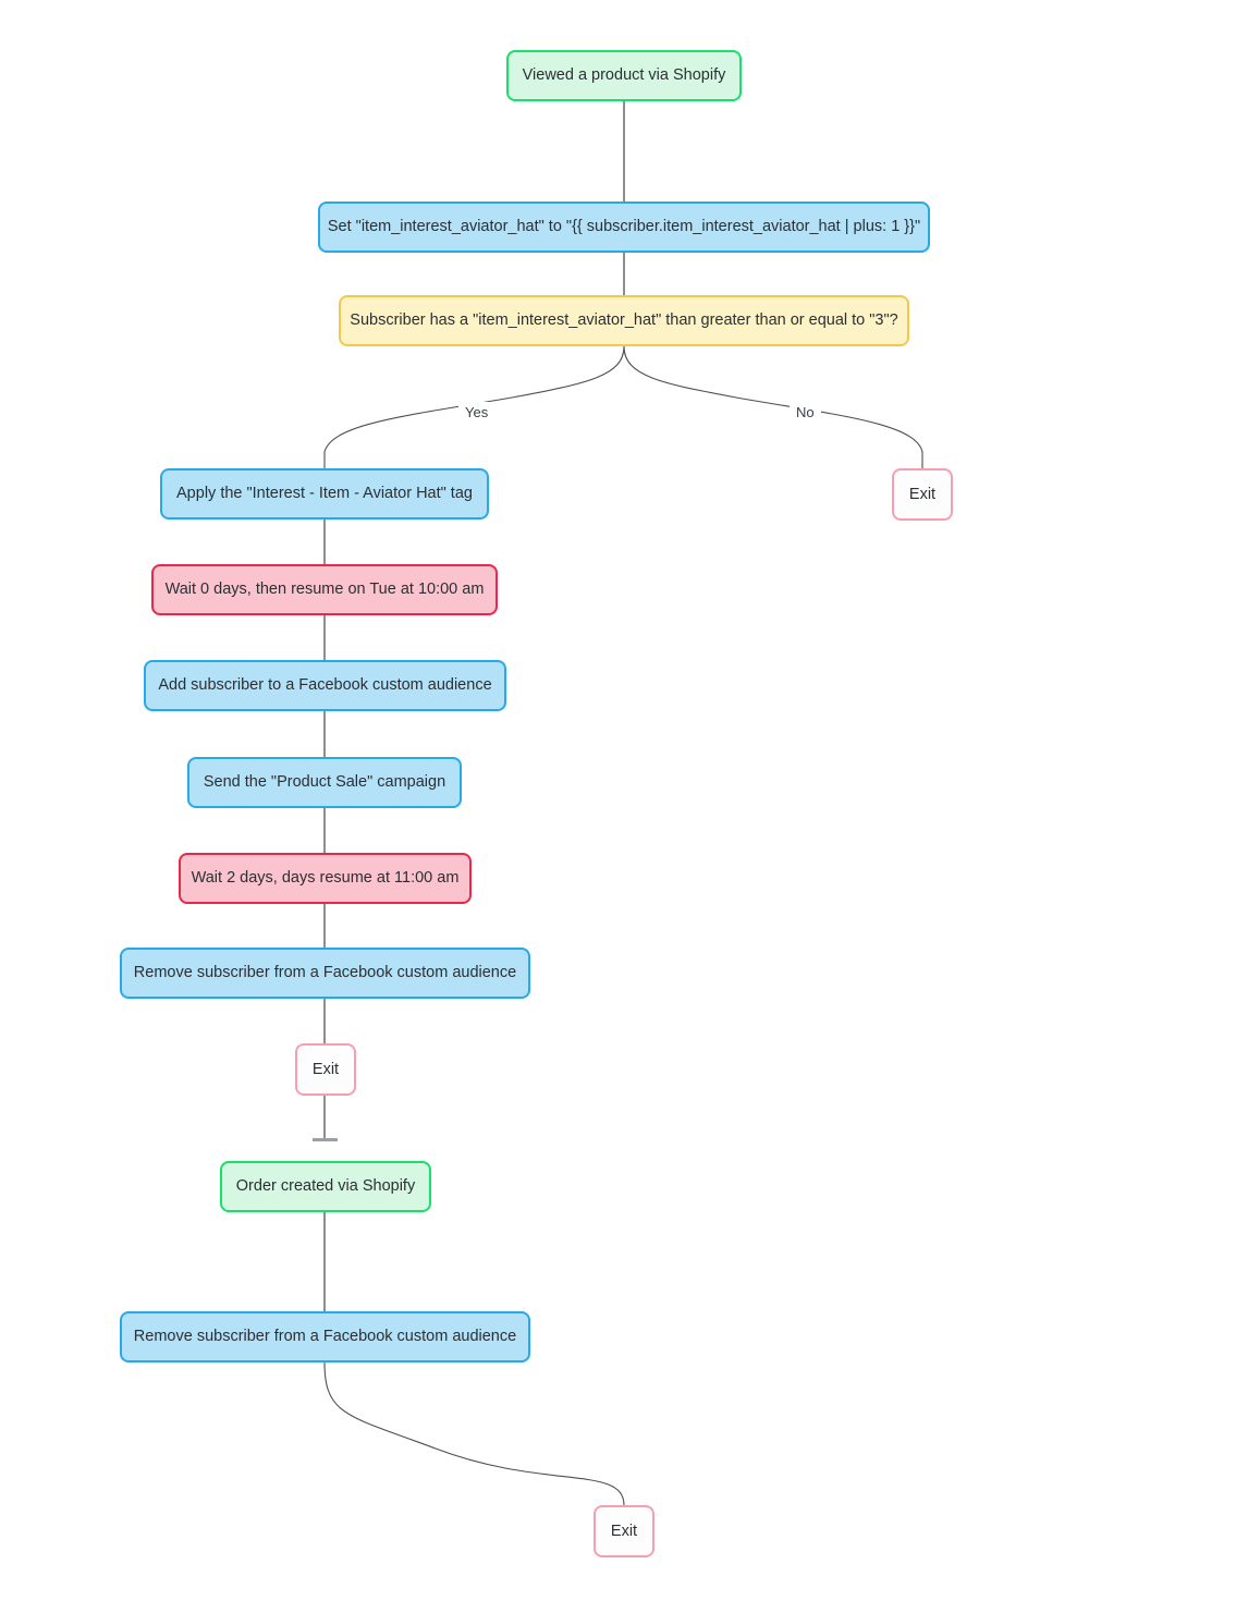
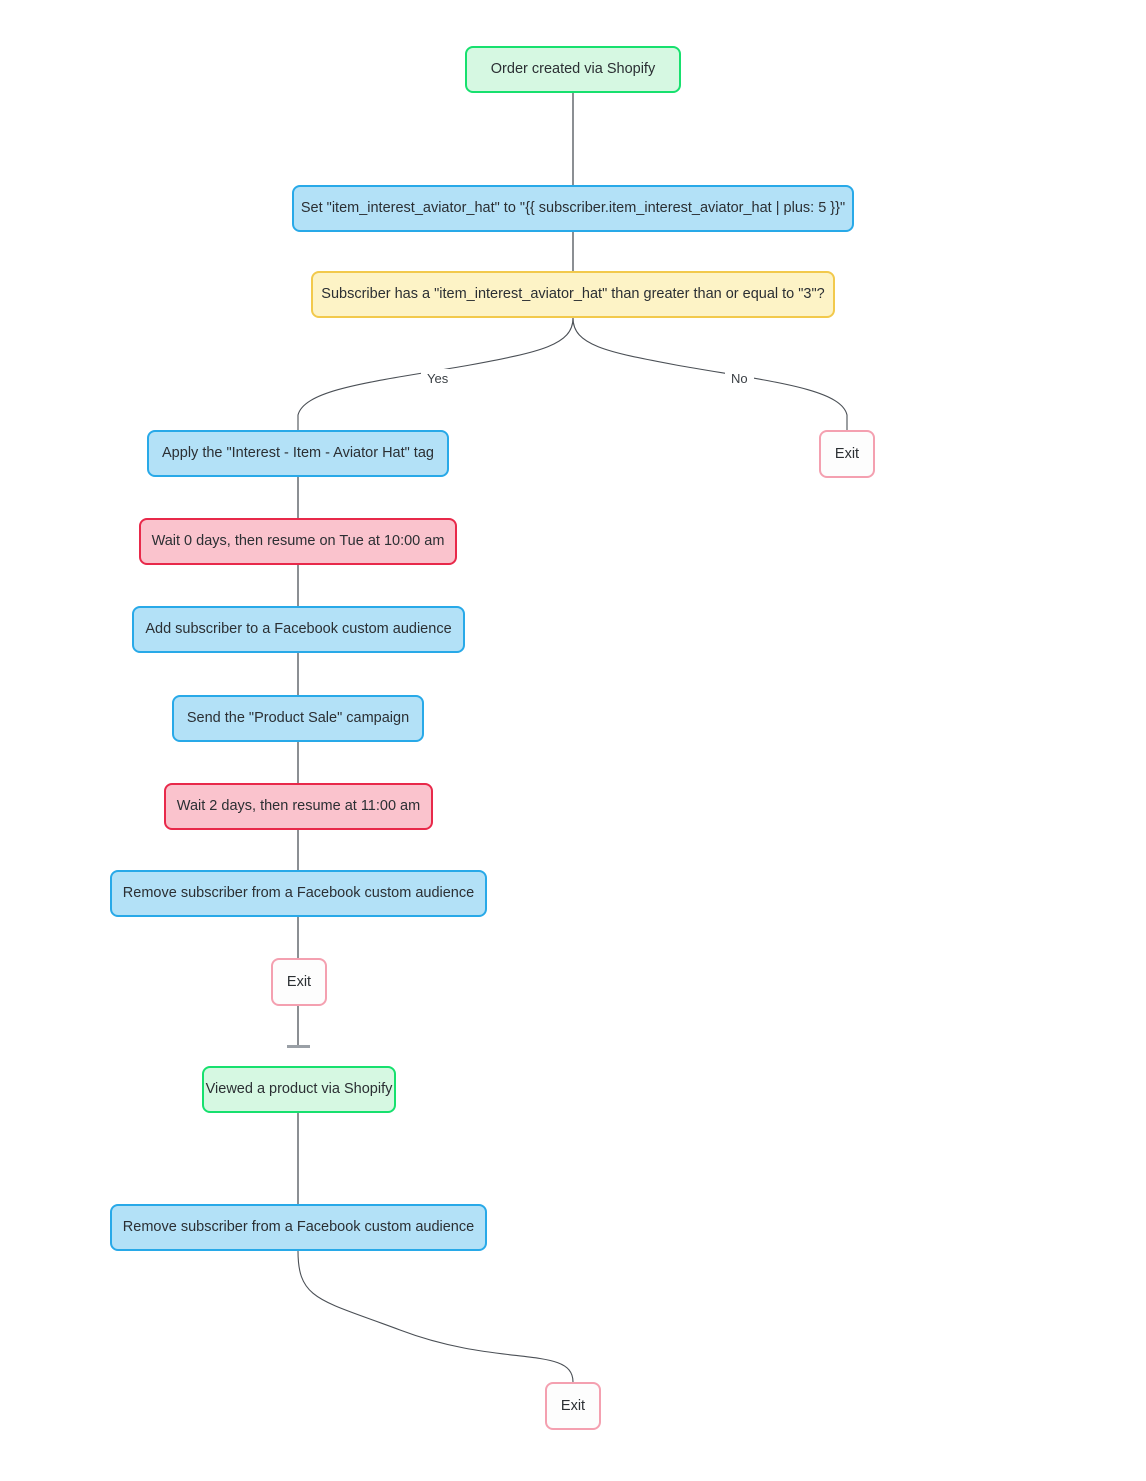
- Viewed a product via Shopify
+ Order created via Shopify
- Set "item_interest_aviator_hat" to "{{ subscriber.item_interest_aviator_hat | plus: 1 }}"
+ Set "item_interest_aviator_hat" to "{{ subscriber.item_interest_aviator_hat | plus: 5 }}"
  Subscriber has a "item_interest_aviator_hat" than greater than or equal to "3"?
  Apply the "Interest - Item - Aviator Hat" tag
  Exit
  Wait 0 days, then resume on Tue at 10:00 am
  Add subscriber to a Facebook custom audience
  Send the "Product Sale" campaign
- Wait 2 days, days resume at 11:00 am
+ Wait 2 days, then resume at 11:00 am
  Remove subscriber from a Facebook custom audience
  Exit
- Order created via Shopify
+ Viewed a product via Shopify
  Remove subscriber from a Facebook custom audience
  Exit
  Yes
  No
